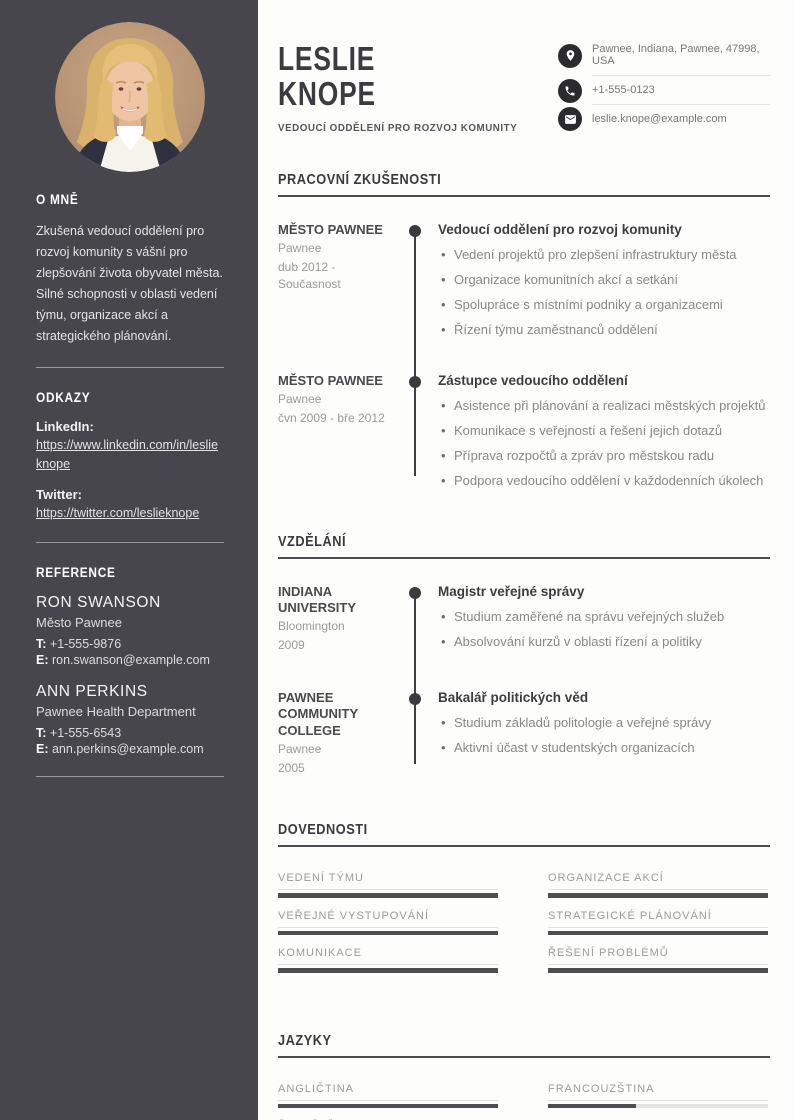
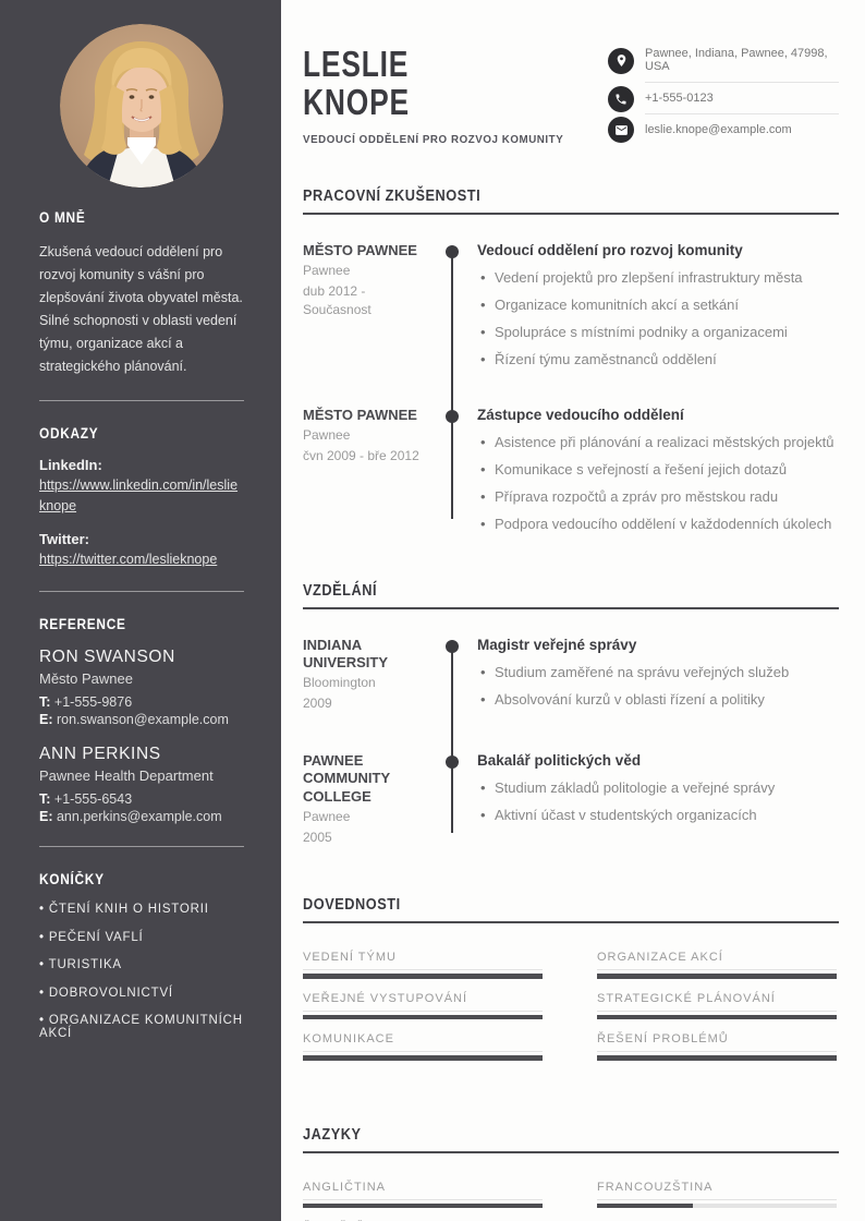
  O MNĚ
  Zkušená vedoucí oddělení pro rozvoj komunity s vášní pro zlepšování života obyvatel města. Silné schopnosti v oblasti vedení týmu, organizace akcí a strategického plánování.
  ODKAZY
  LinkedIn:
  https://www.linkedin.com/in/leslieknope
  Twitter:
  https://twitter.com/leslieknope
  REFERENCE
  RON SWANSON
  Město Pawnee
  T: +1-555-9876
  E: ron.swanson@example.com
  ANN PERKINS
  Pawnee Health Department
  T: +1-555-6543
  E: ann.perkins@example.com
+ KONÍČKY
+ ČTENÍ KNIH O HISTORII
+ PEČENÍ VAFLÍ
+ TURISTIKA
+ DOBROVOLNICTVÍ
+ ORGANIZACE KOMUNITNÍCH AKCÍ
  LESLIE
  KNOPE
  VEDOUCÍ ODDĚLENÍ PRO ROZVOJ KOMUNITY
  Pawnee, Indiana, Pawnee, 47998, USA
  +1-555-0123
  leslie.knope@example.com
  PRACOVNÍ ZKUŠENOSTI
  MĚSTO PAWNEE
  Pawnee
  dub 2012 - Současnost
  Vedoucí oddělení pro rozvoj komunity
  Vedení projektů pro zlepšení infrastruktury města
  Organizace komunitních akcí a setkání
  Spolupráce s místními podniky a organizacemi
  Řízení týmu zaměstnanců oddělení
  MĚSTO PAWNEE
  Pawnee
  čvn 2009 - bře 2012
  Zástupce vedoucího oddělení
  Asistence při plánování a realizaci městských projektů
  Komunikace s veřejností a řešení jejich dotazů
  Příprava rozpočtů a zpráv pro městskou radu
  Podpora vedoucího oddělení v každodenních úkolech
  VZDĚLÁNÍ
  INDIANA UNIVERSITY
  Bloomington
  2009
  Magistr veřejné správy
  Studium zaměřené na správu veřejných služeb
  Absolvování kurzů v oblasti řízení a politiky
  PAWNEE COMMUNITY COLLEGE
  Pawnee
  2005
  Bakalář politických věd
  Studium základů politologie a veřejné správy
  Aktivní účast v studentských organizacích
  DOVEDNOSTI
  VEDENÍ TÝMU
  ORGANIZACE AKCÍ
  VEŘEJNÉ VYSTUPOVÁNÍ
  STRATEGICKÉ PLÁNOVÁNÍ
  KOMUNIKACE
  ŘEŠENÍ PROBLÉMŮ
  JAZYKY
  ANGLIČTINA
  FRANCOUZŠTINA
